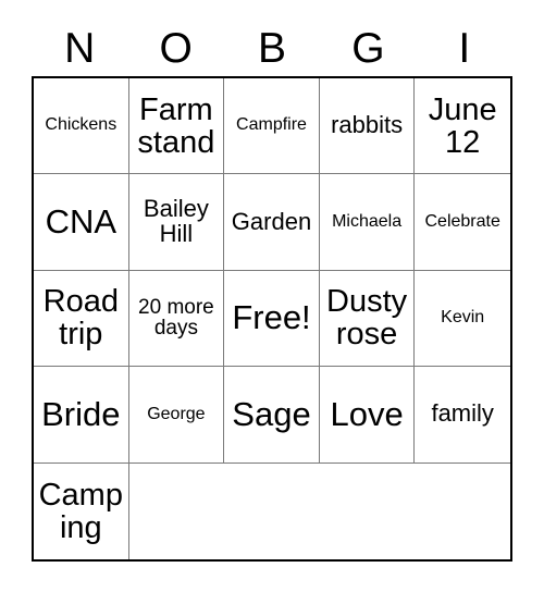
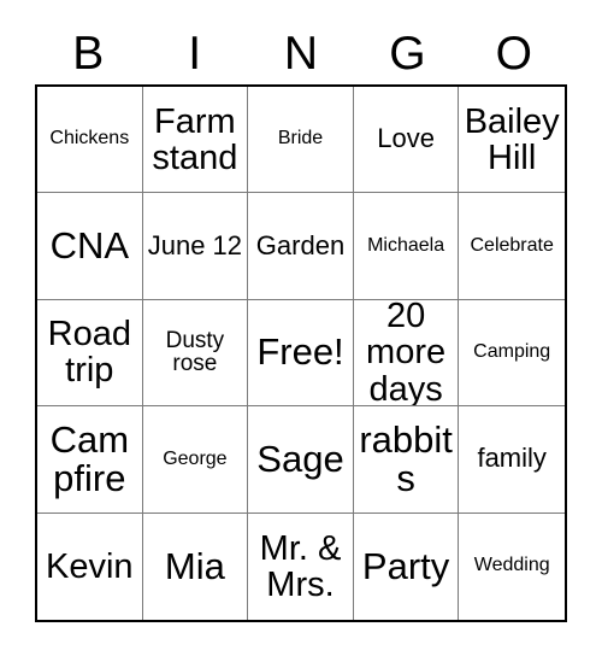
- N
+ B
- O
+ I
- B
+ N
  G
- I
+ O
  Chickens
  Farm stand
- Campfire
+ Bride
- rabbits
+ Love
- June 12
+ Bailey Hill
  CNA
- Bailey Hill
+ June 12
  Garden
  Michaela
  Celebrate
  Road trip
- 20 more days
+ Dusty rose
  Free!
- Dusty rose
+ 20 more days
- Kevin
+ Camping
- Bride
+ Campfire
  George
  Sage
- Love
+ rabbits
  family
- Camping
+ Kevin
+ Mia
+ Mr. & Mrs.
+ Party
+ Wedding
